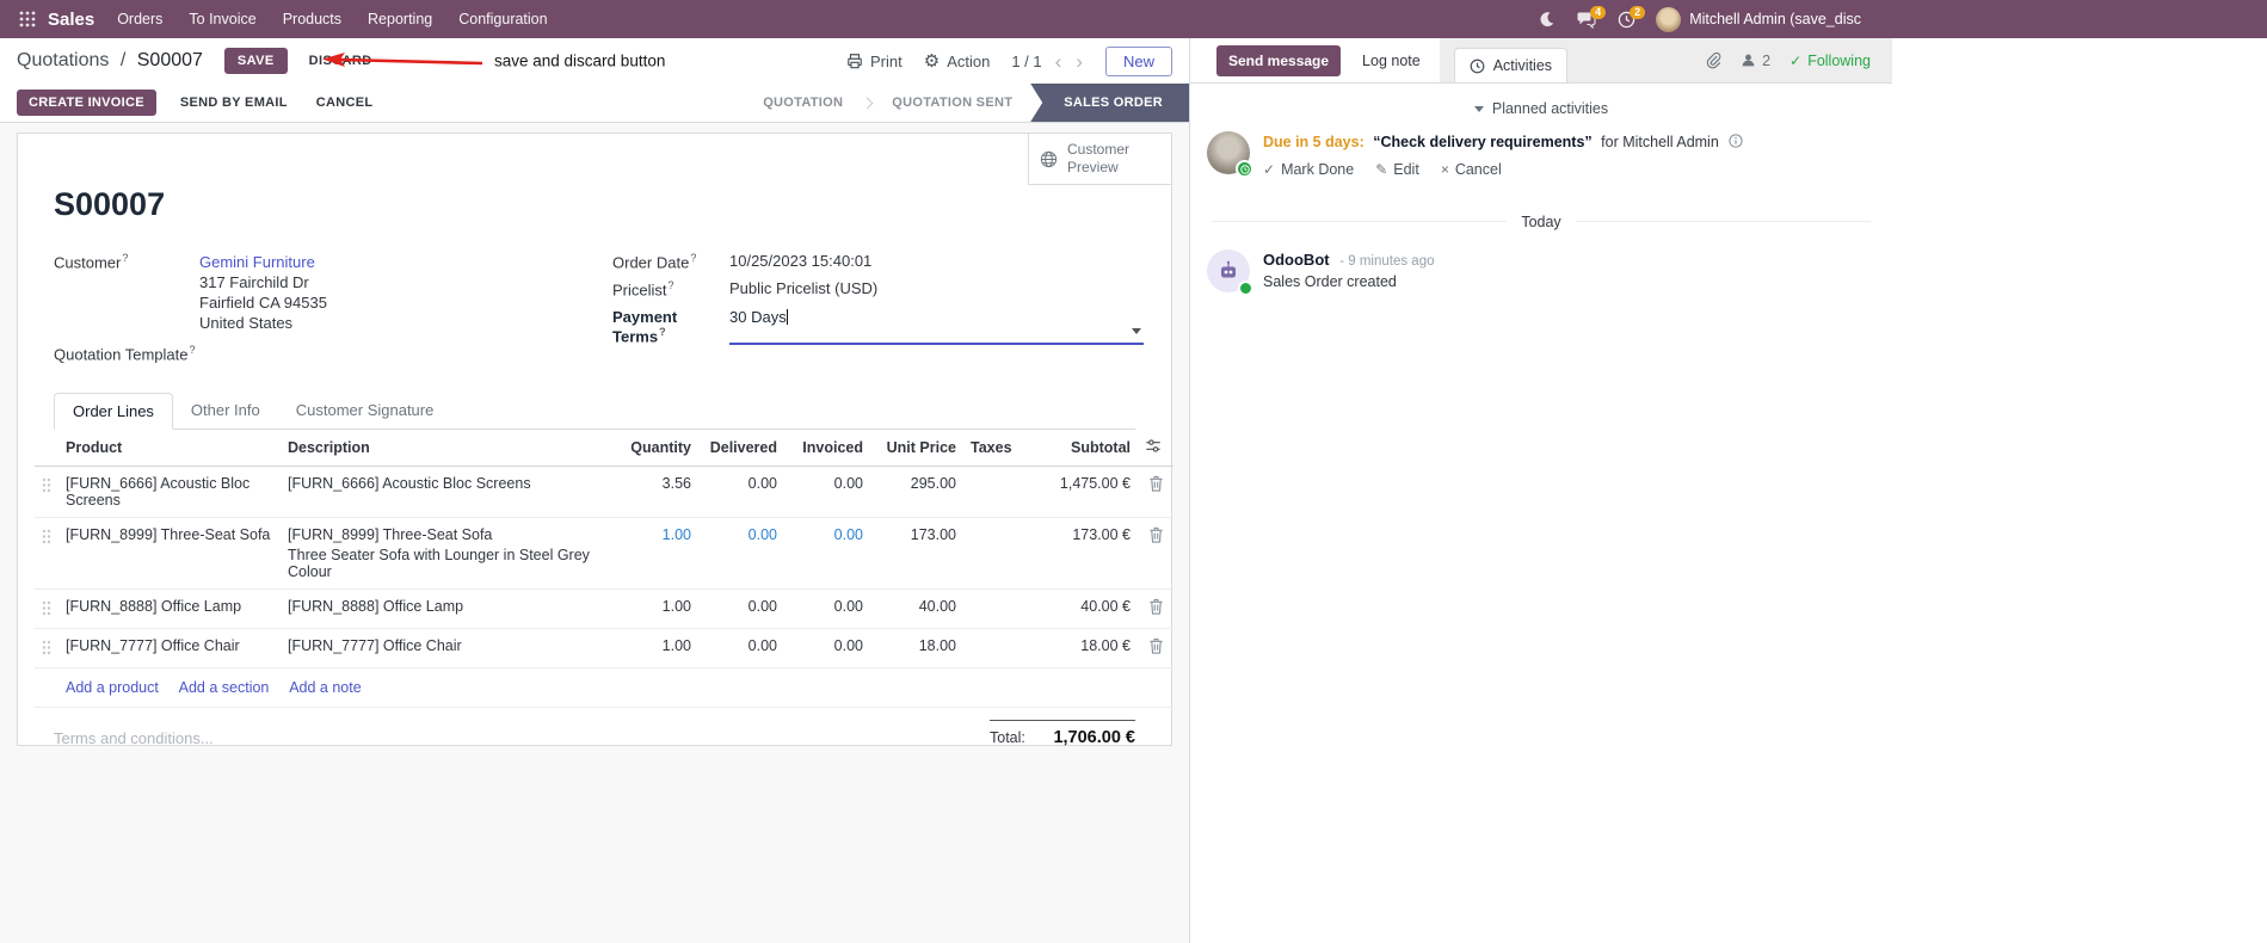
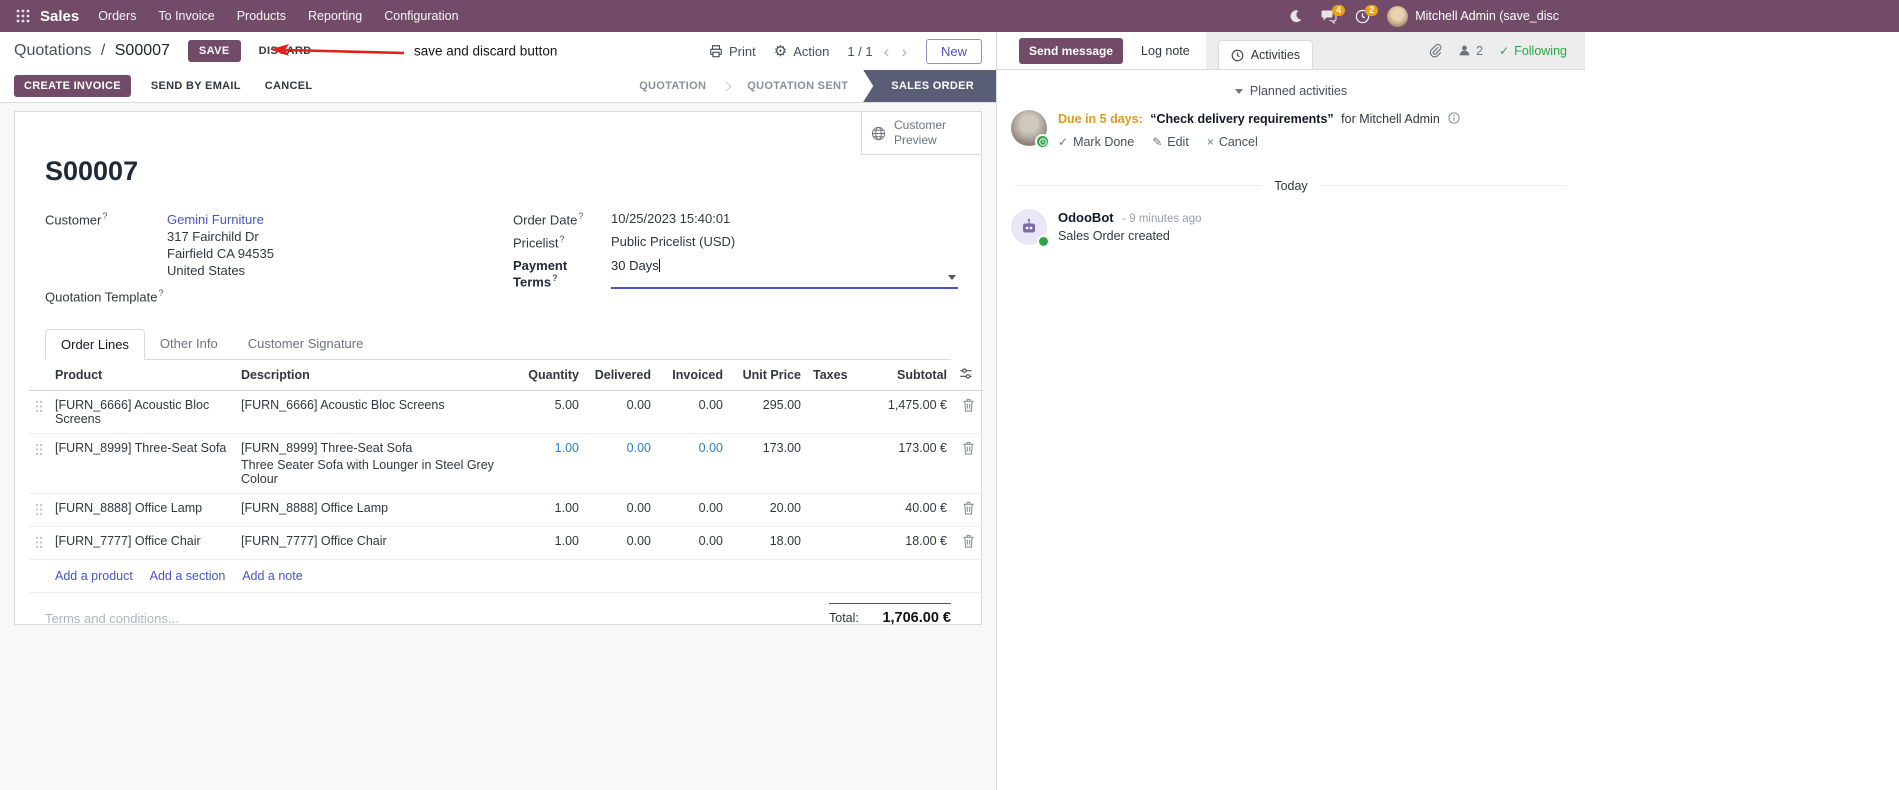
  Sales
  Orders
  To Invoice
  Products
  Reporting
  Configuration
  4
  2
  Mitchell Admin (save_disc
  Quotations / S00007
  SAVE
  save and discard button
  Print
  ⚙
  Action
  1 / 1
  ‹
  ›
  New
  CREATE INVOICE
  SEND BY EMAIL
  CANCEL
  QUOTATION
  QUOTATION SENT
  SALES ORDER
  Customer Preview
  S00007
  Customer?
  Gemini Furniture
  317 Fairchild Dr
  Fairfield CA 94535
  United States
  Quotation Template?
  Order Date?
  10/25/2023 15:40:01
  Pricelist?
  Public Pricelist (USD)
  Payment Terms?
  30 Days
  Order Lines
  Other Info
  Customer Signature
  	Product	Description	Quantity	Delivered	Invoiced	Unit Price	Taxes	Subtotal
- 	[FURN_6666] Acoustic Bloc Screens	[FURN_6666] Acoustic Bloc Screens	3.56	0.00	0.00	295.00		1,475.00 €
+ 	[FURN_6666] Acoustic Bloc Screens	[FURN_6666] Acoustic Bloc Screens	5.00	0.00	0.00	295.00		1,475.00 €
  	[FURN_8999] Three-Seat Sofa	[FURN_8999] Three-Seat Sofa Three Seater Sofa with Lounger in Steel Grey Colour	1.00	0.00	0.00	173.00		173.00 €
- 	[FURN_8888] Office Lamp	[FURN_8888] Office Lamp	1.00	0.00	0.00	40.00		40.00 €
+ 	[FURN_8888] Office Lamp	[FURN_8888] Office Lamp	1.00	0.00	0.00	20.00		40.00 €
  	[FURN_7777] Office Chair	[FURN_7777] Office Chair	1.00	0.00	0.00	18.00		18.00 €
  Add a product Add a section Add a note
  Terms and conditions...
  Total:
  1,706.00 €
  Send message
  Log note
  Activities
  2
  ✓
  Following
  Planned activities
  Due in 5 days: “Check delivery requirements” for Mitchell Admin
  ✓
  Mark Done
  ✎
  Edit
  ×
  Cancel
  Today
  OdooBot - 9 minutes ago
  Sales Order created
